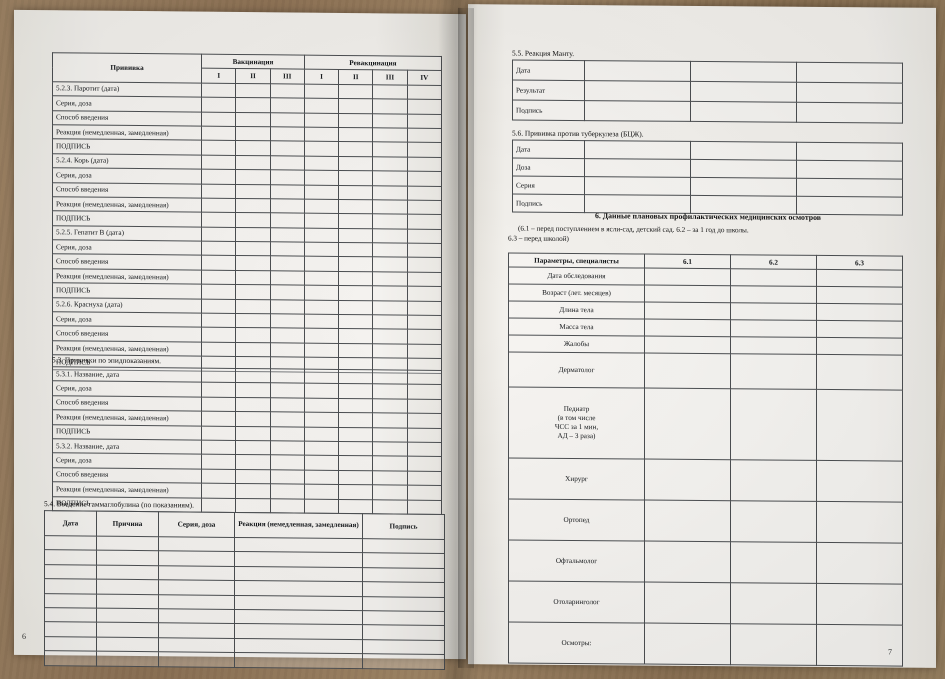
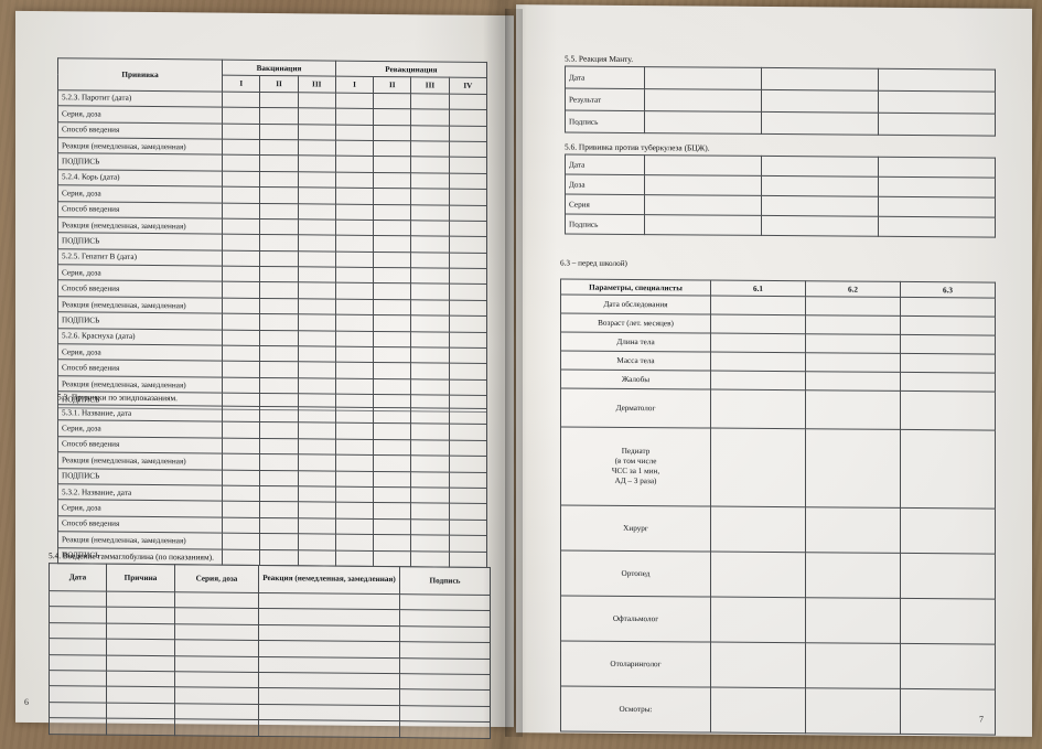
  Прививка	Вакцинация	Ревакцинация
  I	II	III	I	II	III	IV
  5.2.3. Паротит (дата)
  Серия, доза
  Способ введения
  Реакция (немедленная, замедленная)
  ПОДПИСЬ
  5.2.4. Корь (дата)
  Серия, доза
  Способ введения
  Реакция (немедленная, замедленная)
  ПОДПИСЬ
  5.2.5. Гепатит B (дата)
  Серия, доза
  Способ введения
  Реакция (немедленная, замедленная)
  ПОДПИСЬ
  5.2.6. Краснуха (дата)
  Серия, доза
  Способ введения
  Реакция (немедленная, замедленная)
  ПОДПИСЬ
  5.3. Прививки по эпидпоказаниям.
  5.3.1. Название, дата
  Серия, доза
  Способ введения
  Реакция (немедленная, замедленная)
  ПОДПИСЬ
  5.3.2. Название, дата
  Серия, доза
  Способ введения
  Реакция (немедленная, замедленная)
  ПОДПИСЬ
  5.4. Введение гаммаглобулина (по показаниям).
  Дата	Причина	Серия, доза	Реакция (немедленная, замедленная)	Подпись
  6
  5.5. Реакция Манту.
  Дата
  Результат
  Подпись
  5.6. Прививка против туберкулеза (БЦЖ).
  Дата
  Доза
  Серия
  Подпись
- 6. Данные плановых профилактических медицинских осмотров
- (6.1 – перед поступлением в ясли-сад, детский сад. 6.2 – за 1 год до школы.
  6.3 – перед школой)
  Параметры, специалисты	6.1	6.2	6.3
  Дата обследования
  Возраст (лет. месяцев)
  Длина тела
  Масса тела
  Жалобы
  Дерматолог
  Педиатр (в том числе ЧСС за 1 мин, АД – 3 раза)
  Хирург
  Ортопед
  Офтальмолог
  Отоларинголог
  Осмотры:
  7
